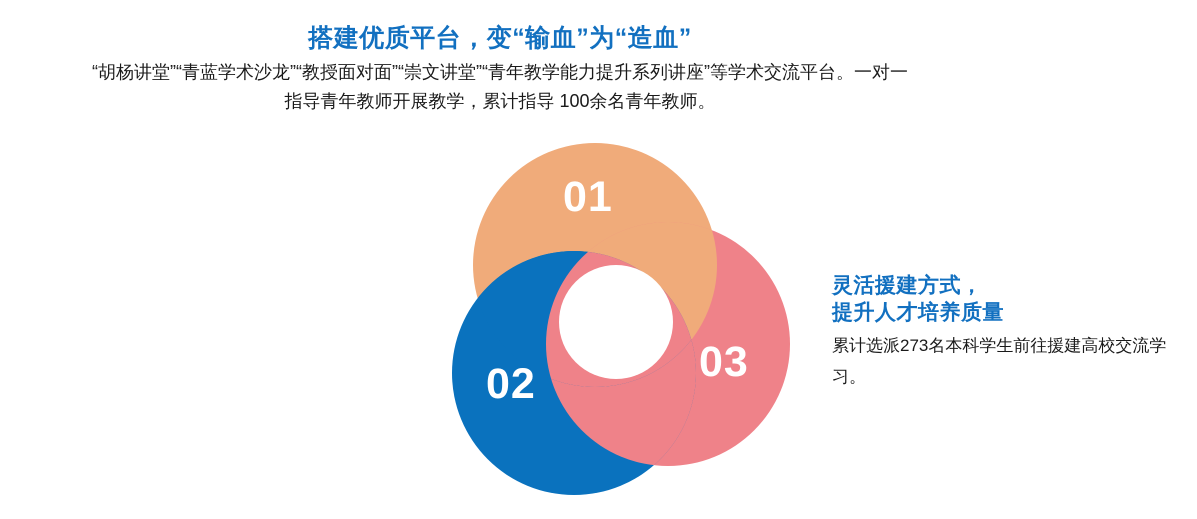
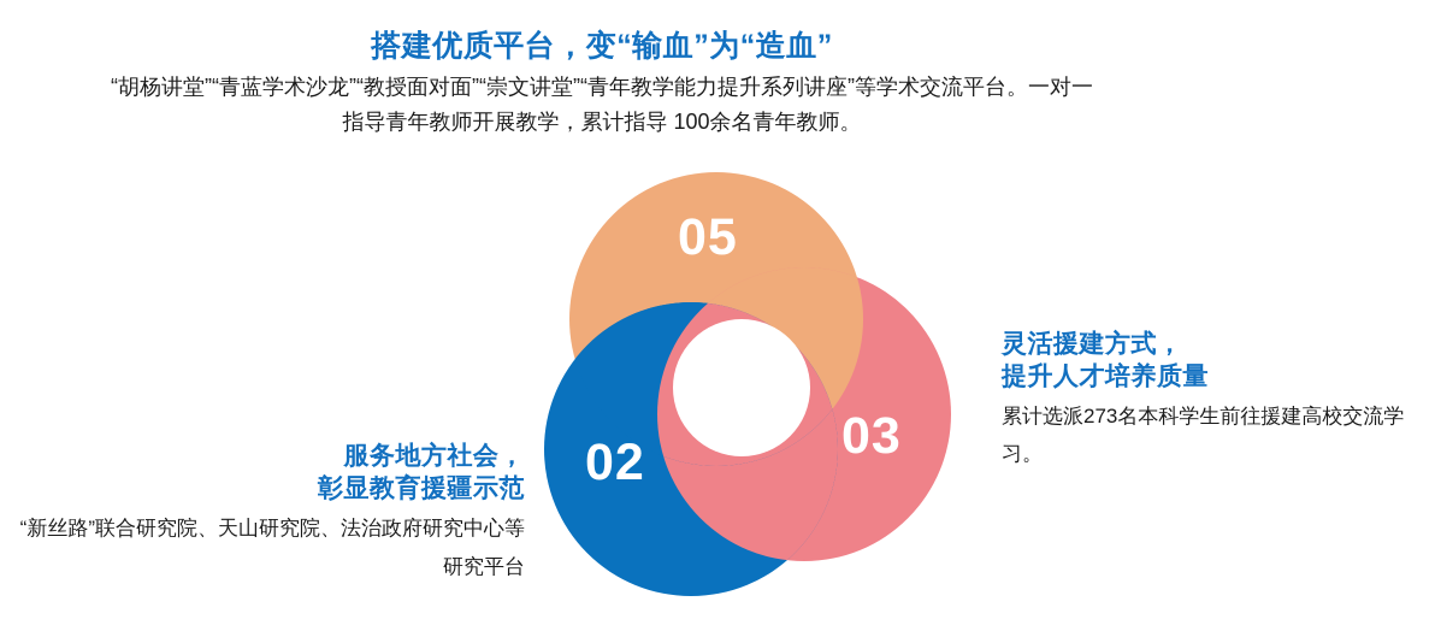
  搭建优质平台，变“输血”为“造血”
  “胡杨讲堂”“青蓝学术沙龙”“教授面对面”“崇文讲堂”“青年教学能力提升系列讲座”等学术交流平台。一对一指导青年教师开展教学，累计指导 100余名青年教师。
  灵活援建方式，
  提升人才培养质量
  累计选派273名本科学生前往援建高校交流学习。
+ 服务地方社会，
+ 彰显教育援疆示范
+ “新丝路”联合研究院、天山研究院、法治政府研究中心等研究平台
- 01
+ 05
  02
  03
